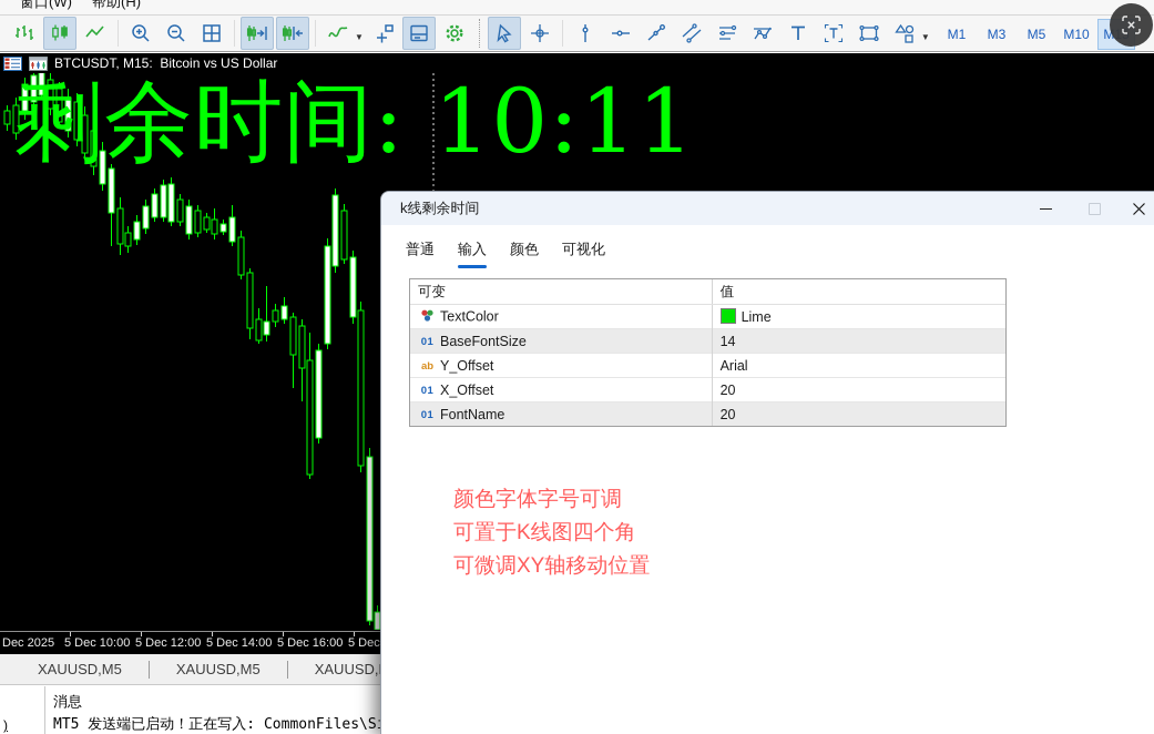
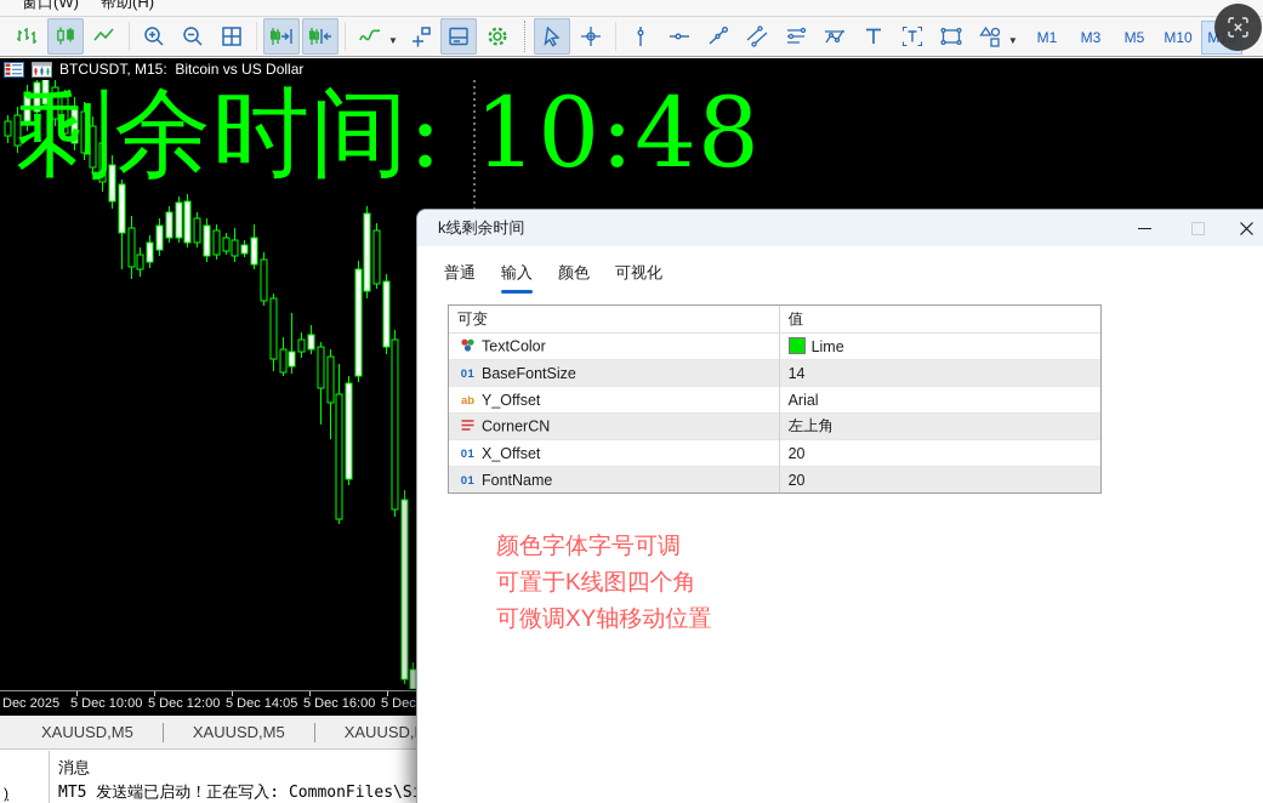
  窗口(W)
  帮助(H)
  ▼
  ▼
  M1
  M3
  M5
  M10
  BTCUSDT, M15: Bitcoin vs US Dollar
- 剩余时间: 10:11
+ 剩余时间: 10:48
  Dec 2025
  5 Dec 10:00
  5 Dec 12:00
- 5 Dec 14:00
+ 5 Dec 14:05
  5 Dec 16:00
  5 Dec
  XAUUSD,M5
  XAUUSD,M5
  XAUUSD,
  )
  消息
  MT5 发送端已启动！正在写入: CommonFiles\S
  k线剩余时间
  普通
  输入
  颜色
  可视化
  可变	值
  TextColor	Lime
  01 BaseFontSize	14
  ab Y_Offset	Arial
+ CornerCN	左上角
  01 X_Offset	20
  01 FontName	20
  颜色字体字号可调
  可置于K线图四个角
  可微调XY轴移动位置
